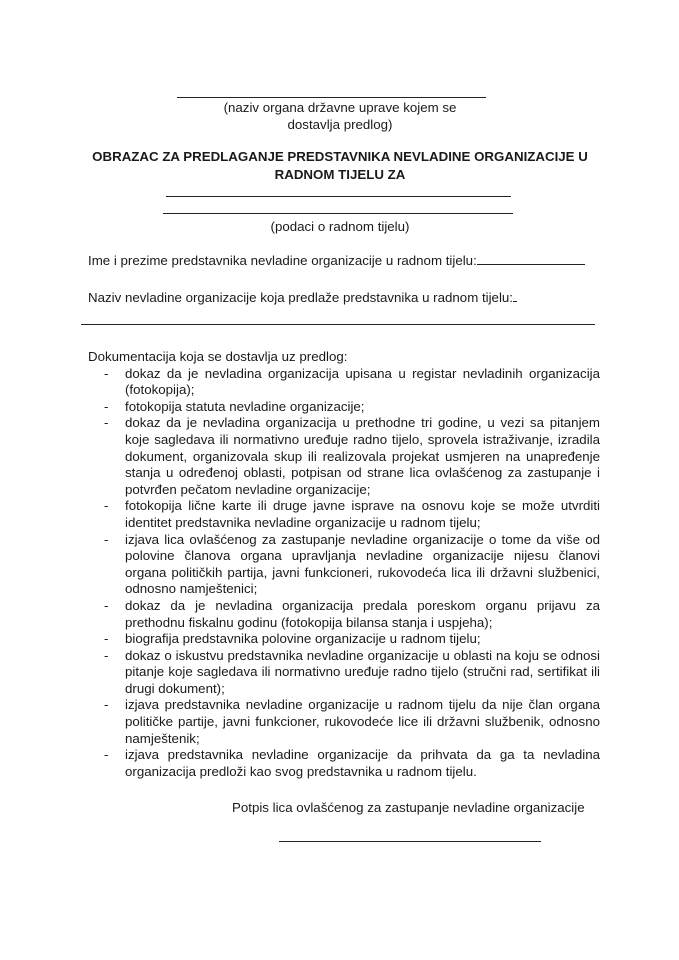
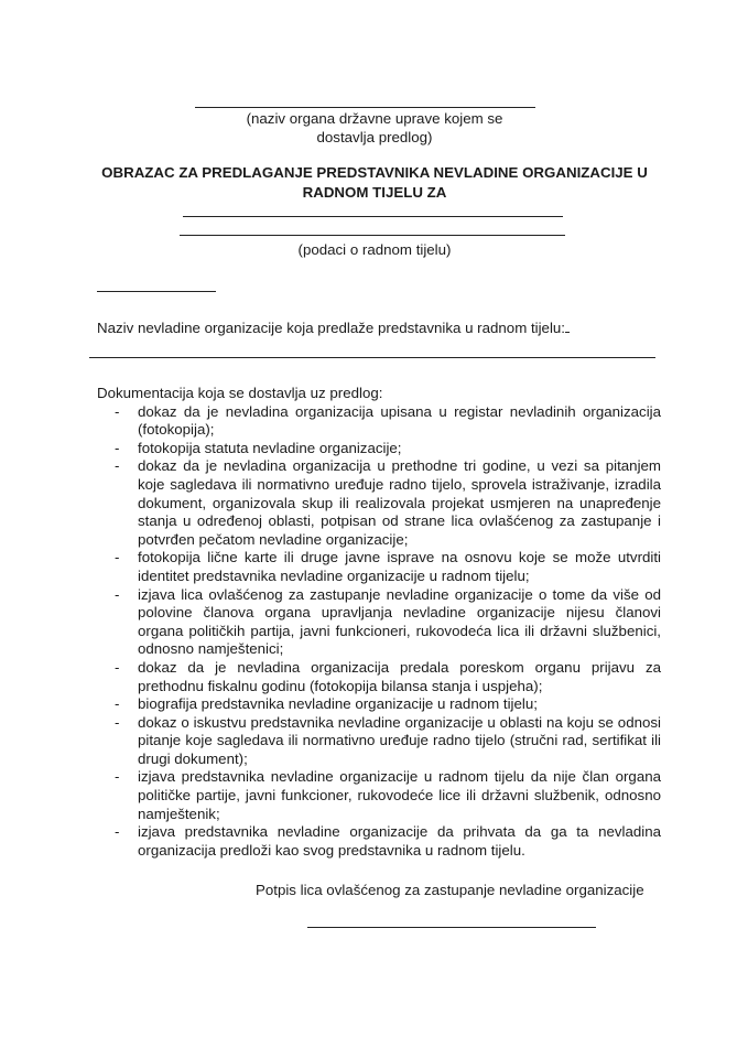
  (naziv organa državne uprave kojem se
  dostavlja predlog)
  OBRAZAC ZA PREDLAGANJE PREDSTAVNIKA NEVLADINE ORGANIZACIJE U
  RADNOM TIJELU ZA
  (podaci o radnom tijelu)
- Ime i prezime predstavnika nevladine organizacije u radnom tijelu:
  Naziv nevladine organizacije koja predlaže predstavnika u radnom tijelu:
  Dokumentacija koja se dostavlja uz predlog:
  -
  dokaz da je nevladina organizacija upisana u registar nevladinih organizacija (fotokopija);
  -
  fotokopija statuta nevladine organizacije;
  -
  dokaz da je nevladina organizacija u prethodne tri godine, u vezi sa pitanjem koje sagledava ili normativno uređuje radno tijelo, sprovela istraživanje, izradila dokument, organizovala skup ili realizovala projekat usmjeren na unapređenje stanja u određenoj oblasti, potpisan od strane lica ovlašćenog za zastupanje i potvrđen pečatom nevladine organizacije;
  -
  fotokopija lične karte ili druge javne isprave na osnovu koje se može utvrditi identitet predstavnika nevladine organizacije u radnom tijelu;
  -
  izjava lica ovlašćenog za zastupanje nevladine organizacije o tome da više od polovine članova organa upravljanja nevladine organizacije nijesu članovi organa političkih partija, javni funkcioneri, rukovodeća lica ili državni službenici, odnosno namještenici;
  -
  dokaz da je nevladina organizacija predala poreskom organu prijavu za prethodnu fiskalnu godinu (fotokopija bilansa stanja i uspjeha);
  -
- biografija predstavnika polovine organizacije u radnom tijelu;
+ biografija predstavnika nevladine organizacije u radnom tijelu;
  -
  dokaz o iskustvu predstavnika nevladine organizacije u oblasti na koju se odnosi pitanje koje sagledava ili normativno uređuje radno tijelo (stručni rad, sertifikat ili drugi dokument);
  -
  izjava predstavnika nevladine organizacije u radnom tijelu da nije član organa političke partije, javni funkcioner, rukovodeće lice ili državni službenik, odnosno namještenik;
  -
  izjava predstavnika nevladine organizacije da prihvata da ga ta nevladina organizacija predloži kao svog predstavnika u radnom tijelu.
  Potpis lica ovlašćenog za zastupanje nevladine organizacije
